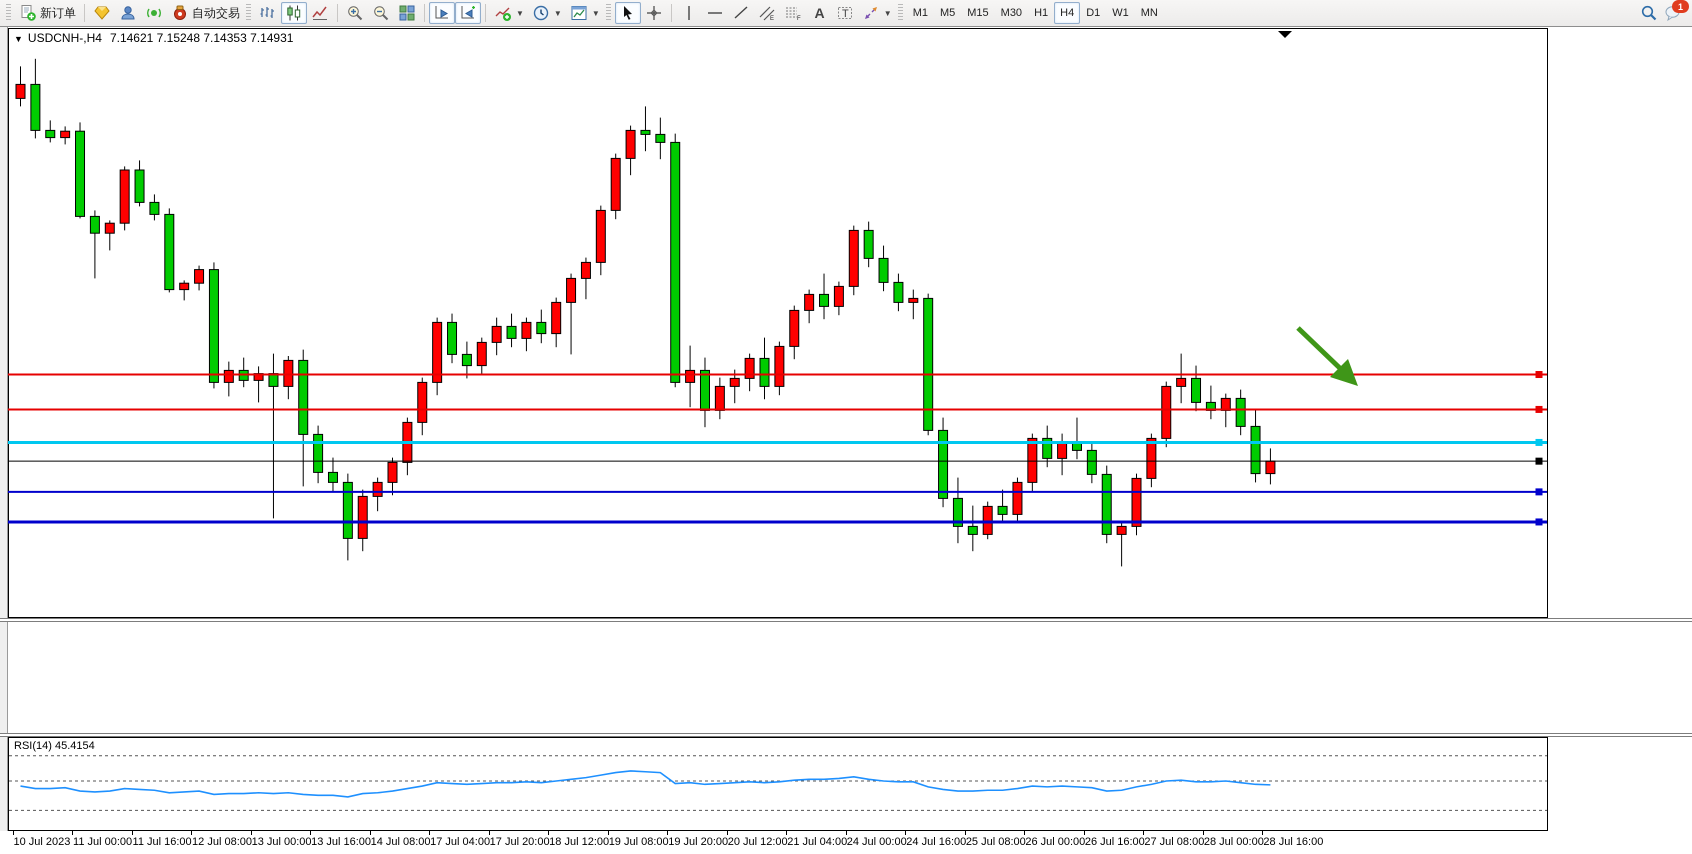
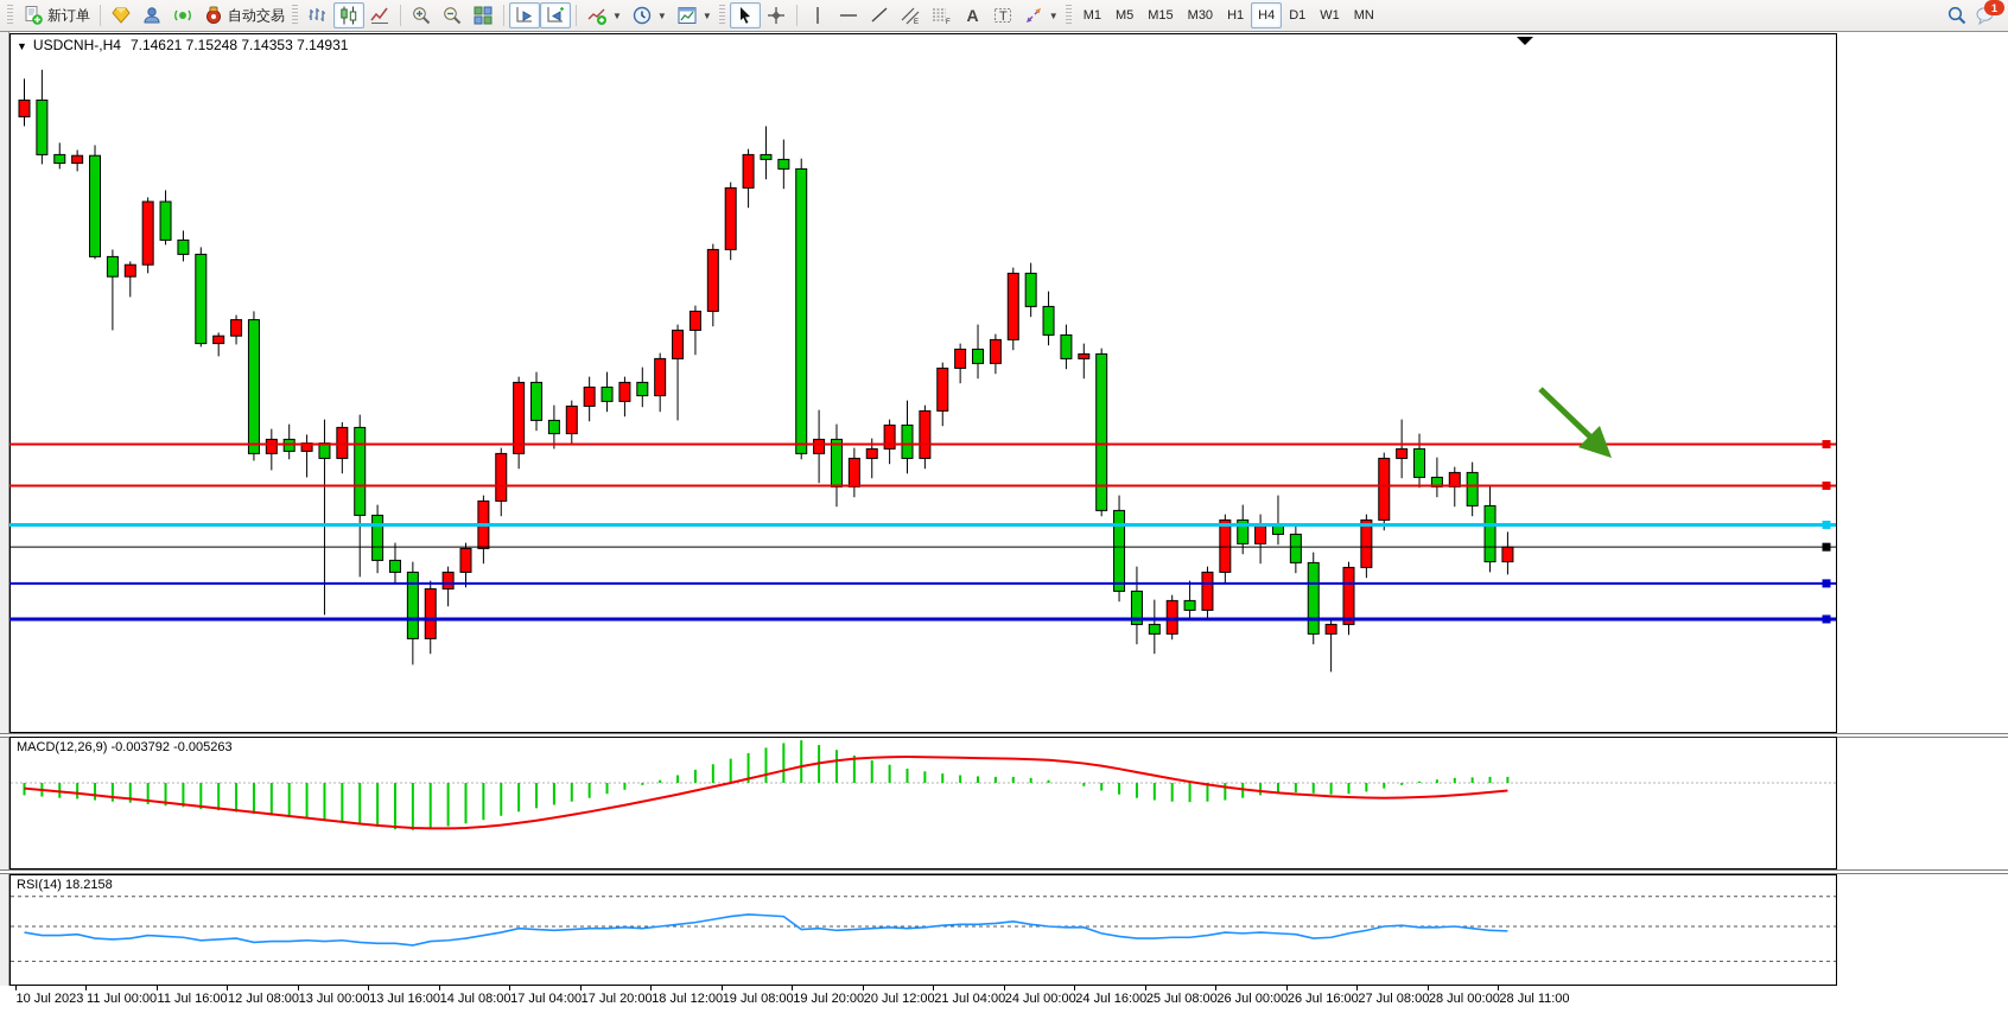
  新订单
  自动交易
  ▼
  ▼
  ▼
  A
  T
  ▼
  M1
  M5
  M15
  M30
  H1
  H4
  D1
  W1
  MN
  1
  ▼ USDCNH-,H4 7.14621 7.15248 7.14353 7.14931
+ MACD(12,26,9) -0.003792 -0.005263
- RSI(14) 45.4154
+ RSI(14) 18.2158
  10 Jul 2023
  11 Jul 00:00
  11 Jul 16:00
  12 Jul 08:00
  13 Jul 00:00
  13 Jul 16:00
  14 Jul 08:00
  17 Jul 04:00
  17 Jul 20:00
  18 Jul 12:00
  19 Jul 08:00
  19 Jul 20:00
  20 Jul 12:00
  21 Jul 04:00
  24 Jul 00:00
  24 Jul 16:00
  25 Jul 08:00
  26 Jul 00:00
  26 Jul 16:00
  27 Jul 08:00
  28 Jul 00:00
- 28 Jul 16:00
+ 28 Jul 11:00
